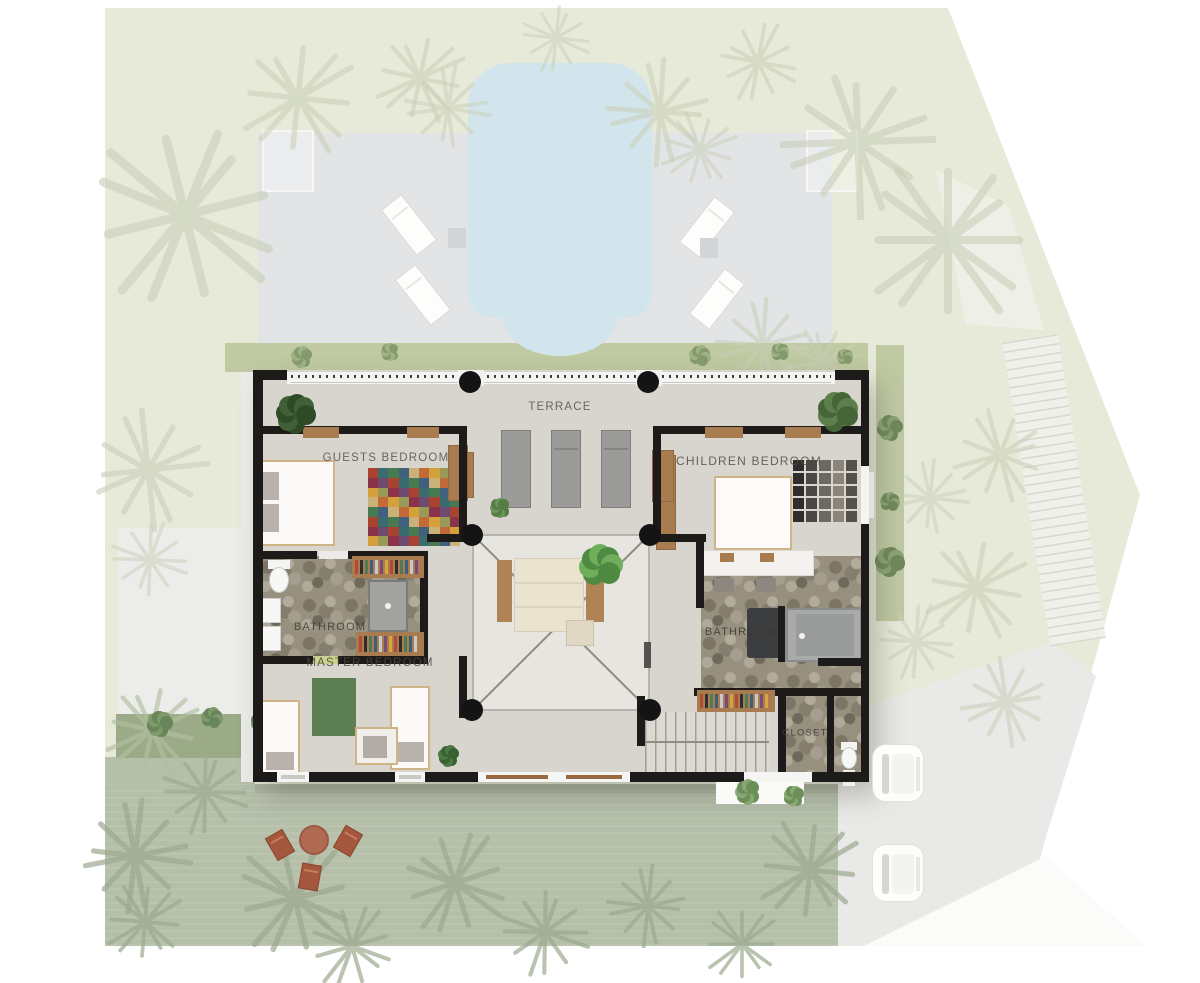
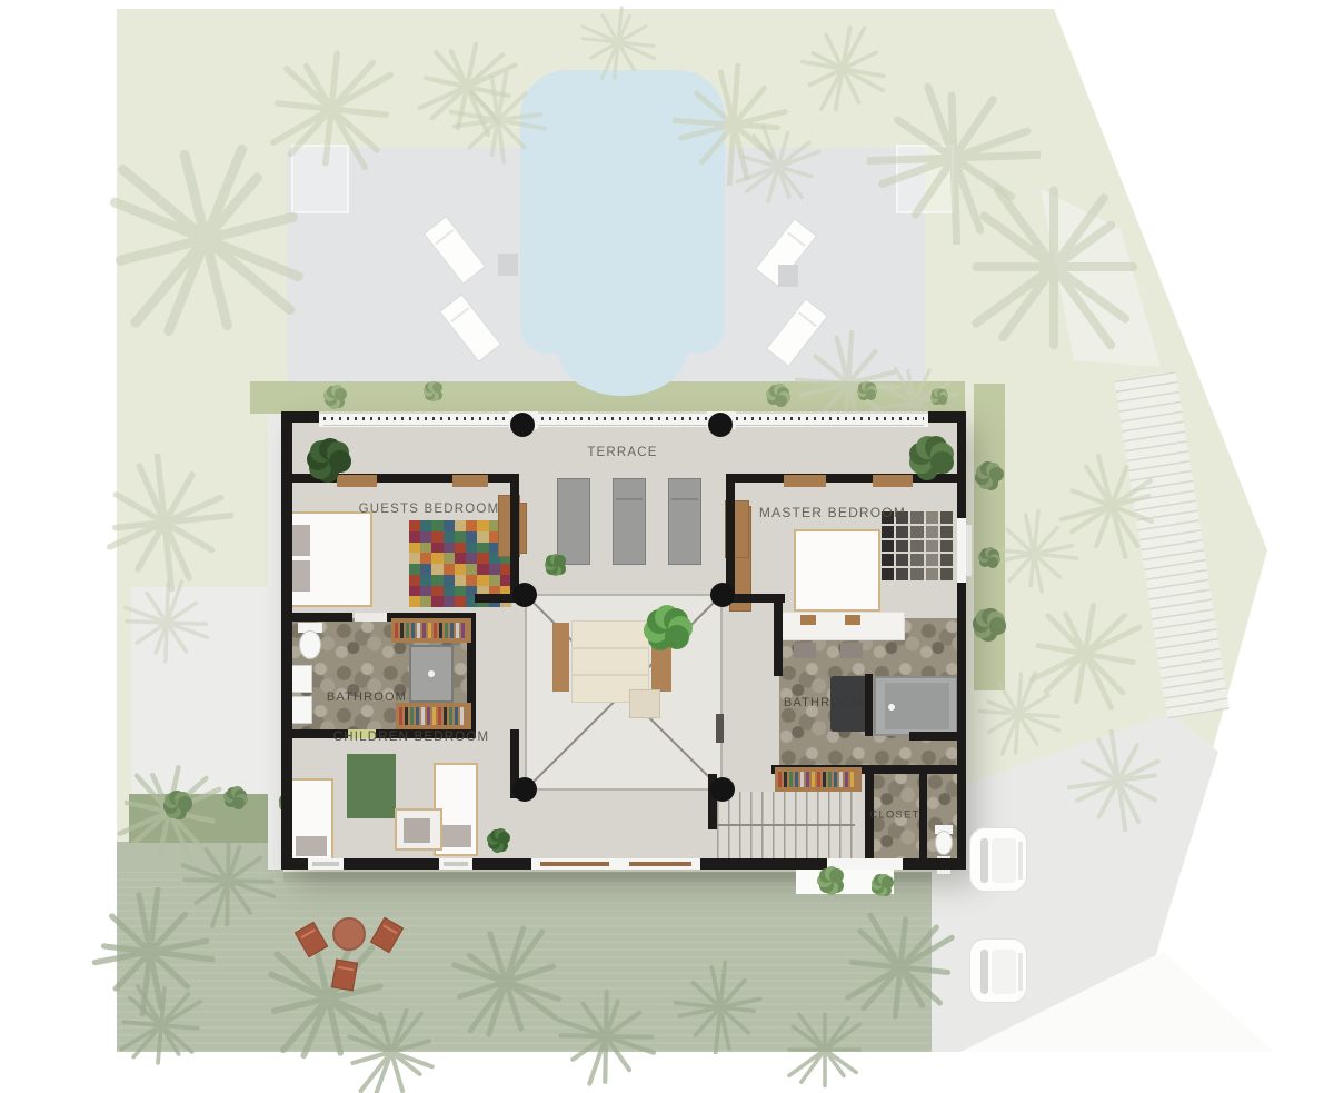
  TERRACE
  GUESTS BEDROOM
- CHILDREN BEDROOM
+ MASTER BEDROOM
  BATHROOM
  BATHROOM
- MASTER BEDROOM
+ CHILDREN BEDROOM
  CLOSET
